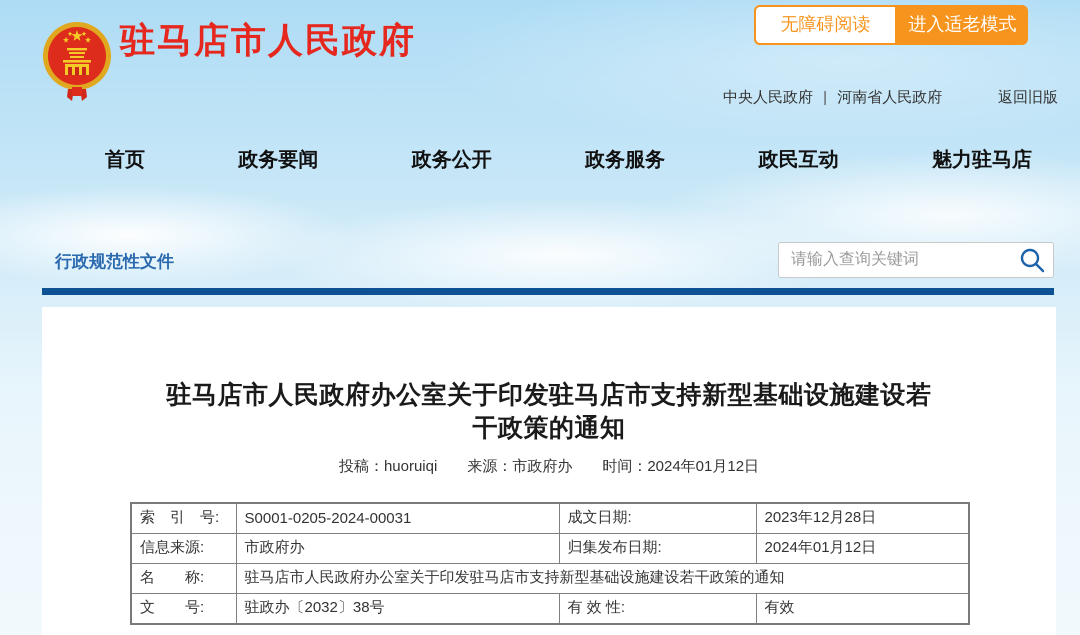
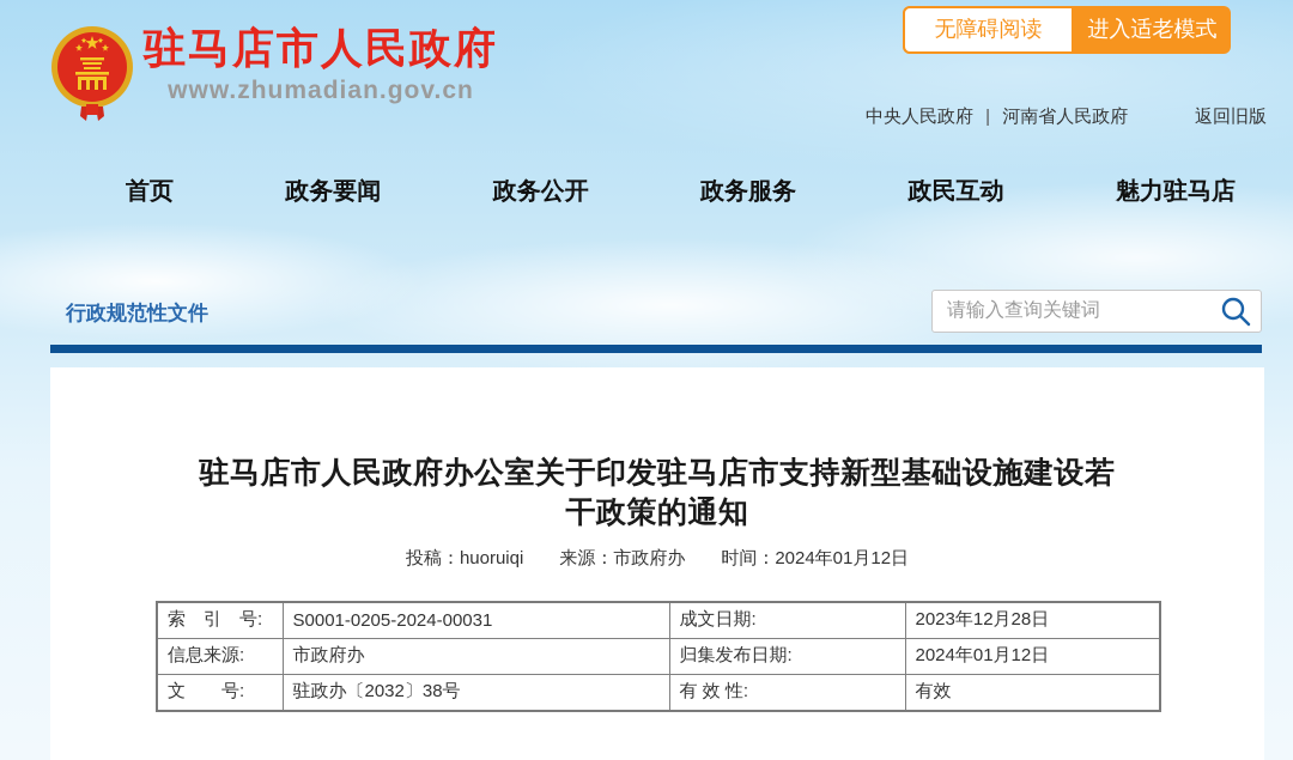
  驻马店市人民政府
+ www.zhumadian.gov.cn
  无障碍阅读
  进入适老模式
  中央人民政府 | 河南省人民政府
  返回旧版
  首页
  政务要闻
  政务公开
  政务服务
  政民互动
  魅力驻马店
  行政规范性文件
  请输入查询关键词
  驻马店市人民政府办公室关于印发驻马店市支持新型基础设施建设若干政策的通知
  投稿：huoruiqi
  来源：市政府办
  时间：2024年01月12日
  索 引 号:	S0001-0205-2024-00031	成文日期:	2023年12月28日
  信息来源:	市政府办	归集发布日期:	2024年01月12日
- 名 称:	驻马店市人民政府办公室关于印发驻马店市支持新型基础设施建设若干政策的通知
  文 号:	驻政办〔2032〕38号	有 效 性:	有效
